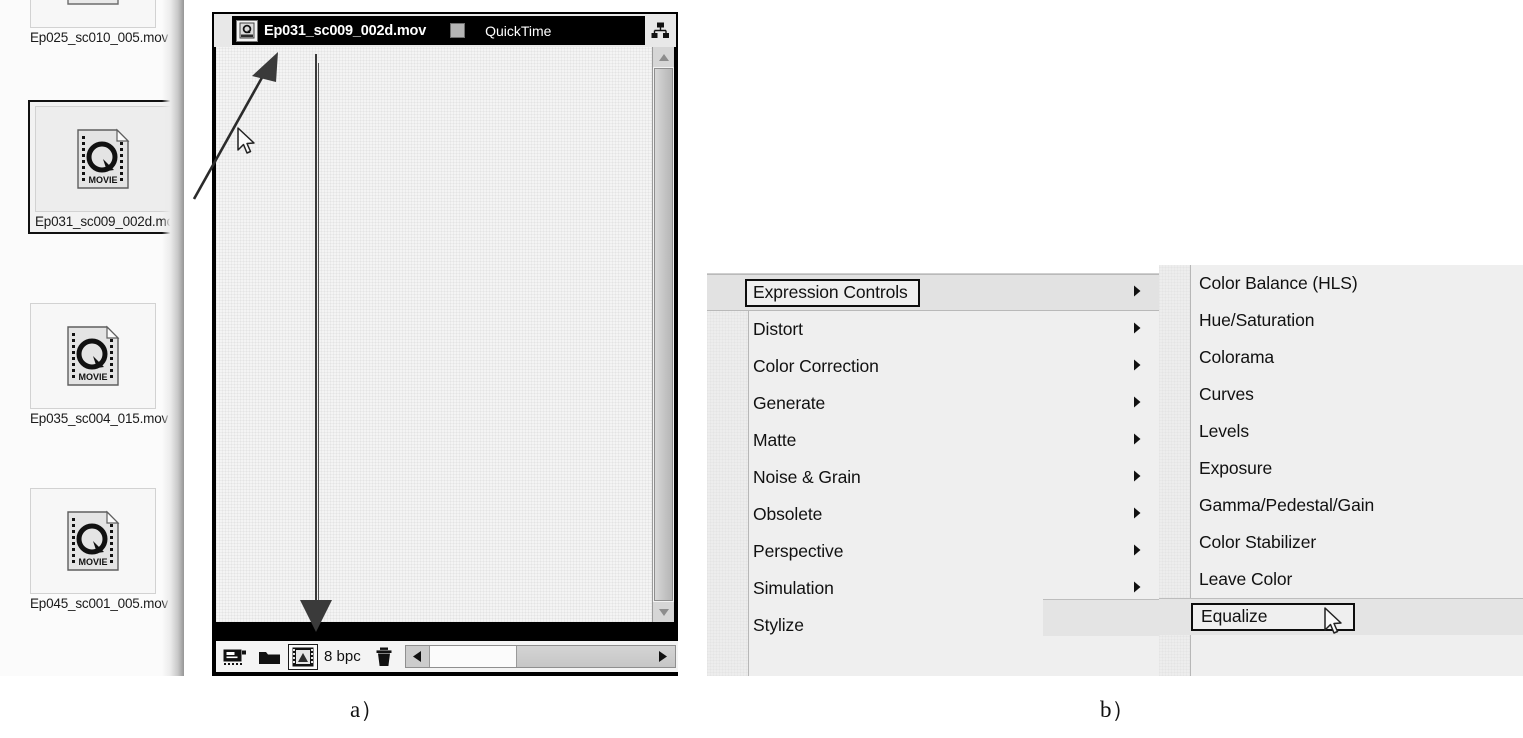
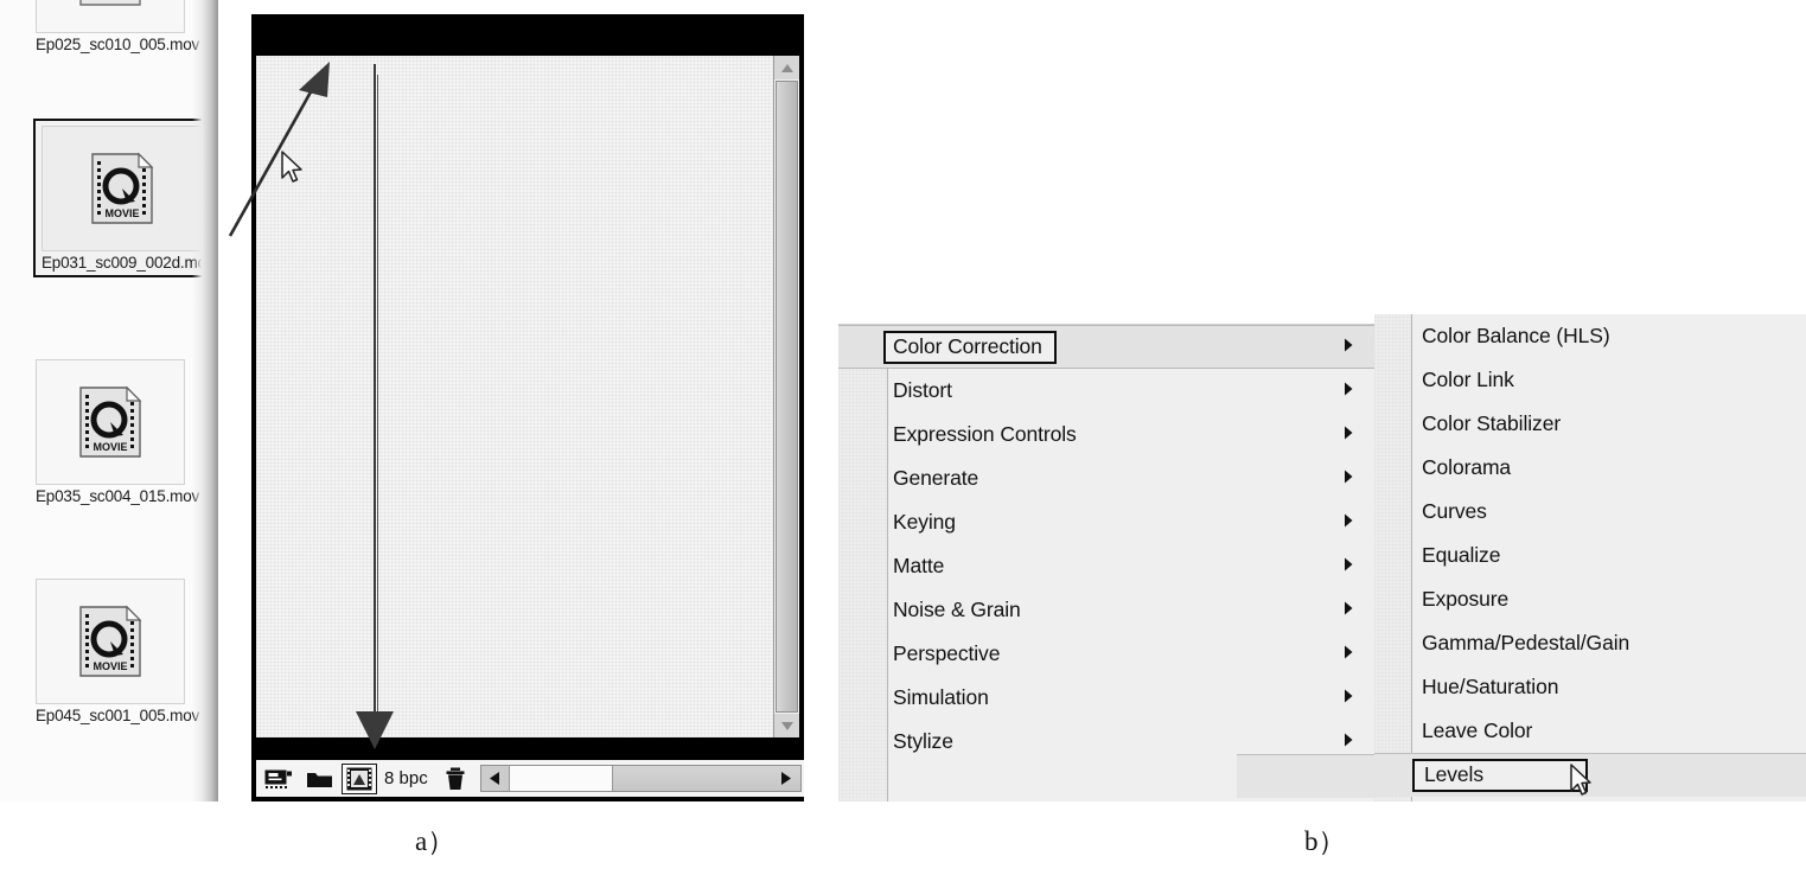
  Ep025_sc010_005.mo
  MOVIE
  Ep031_sc009_002d.m
  MOVIE
  Ep035_sc004_015.mo
  MOVIE
  Ep045_sc001_005.mo
- Ep031_sc009_002d.mov
- QuickTime
  8 bpc
- Expression Controls
+ Color Correction
  Distort
- Color Correction
+ Expression Controls
  Generate
+ Keying
  Matte
  Noise & Grain
- Obsolete
  Perspective
  Simulation
  Stylize
  Color Balance (HLS)
+ Color Link
- Hue/Saturation
+ Color Stabilizer
  Colorama
  Curves
- Levels
+ Equalize
  Exposure
  Gamma/Pedestal/Gain
- Color Stabilizer
+ Hue/Saturation
  Leave Color
- Equalize
+ Levels
  a）
  b）
